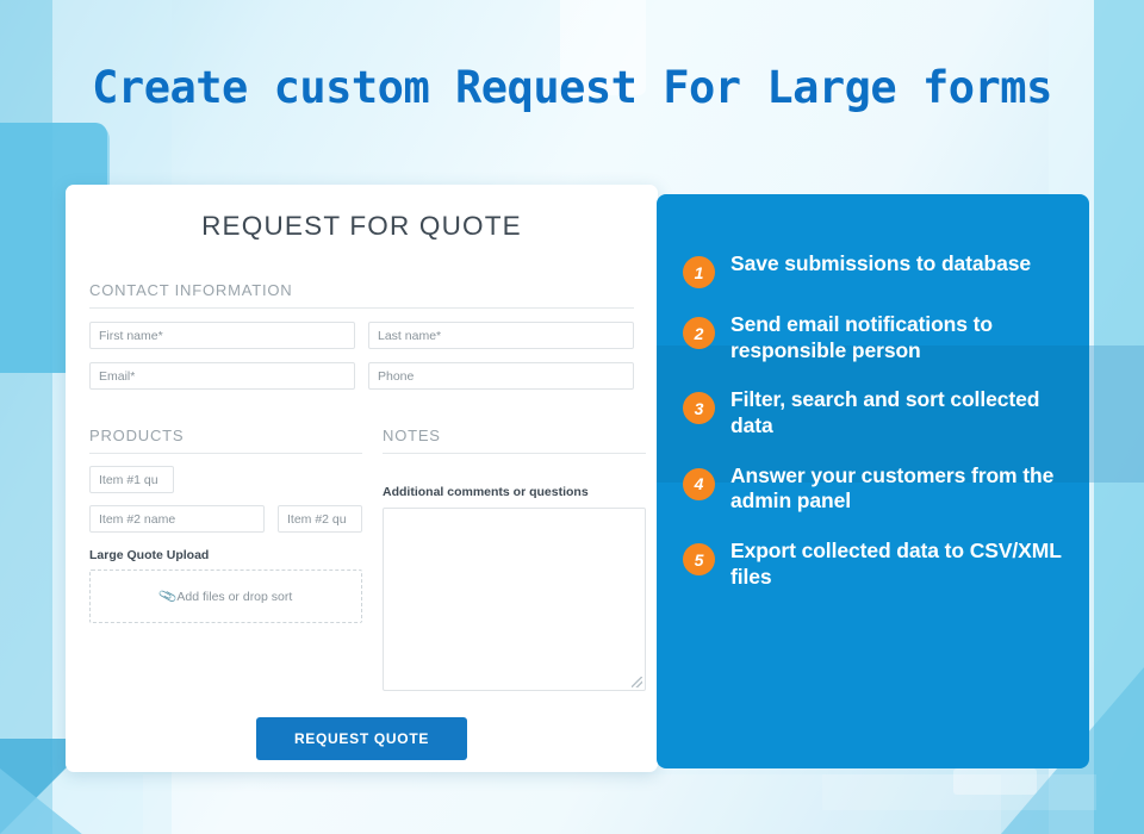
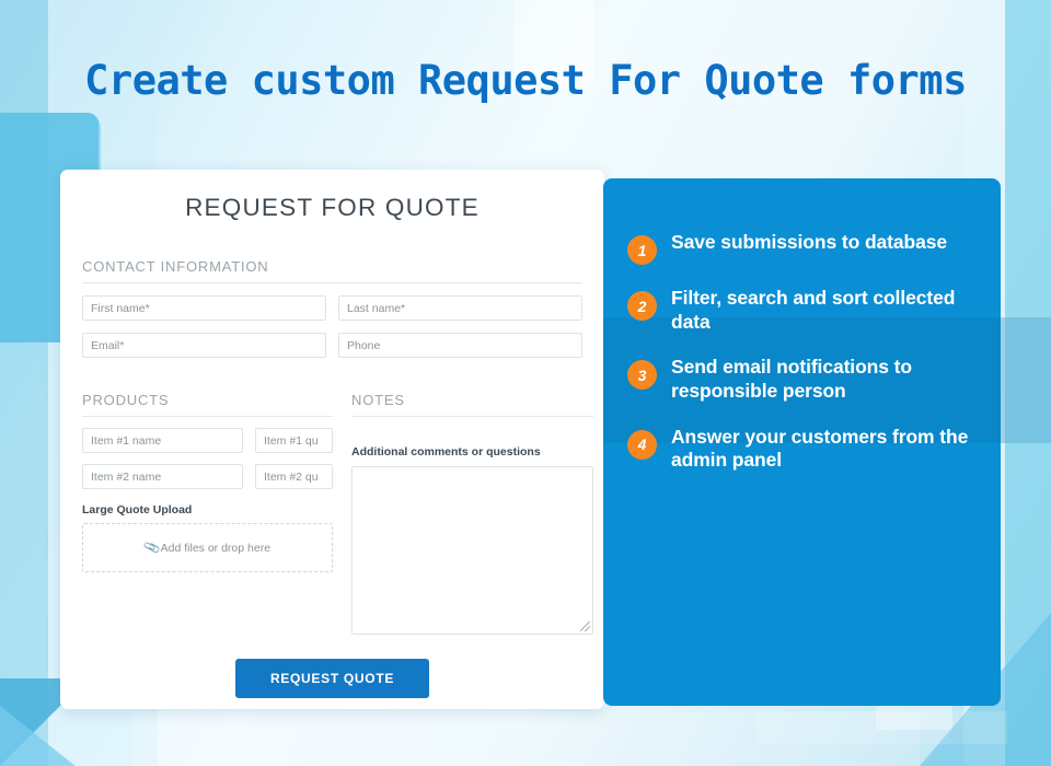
- Create custom Request For Large forms
+ Create custom Request For Quote forms
  REQUEST FOR QUOTE
  CONTACT INFORMATION
  First name*
  Last name*
  Email*
  Phone
  PRODUCTS
+ Item #1 name
  Item #1 qu
  Item #2 name
  Item #2 qu
  Large Quote Upload
- Add files or drop sort
+ Add files or drop here
  NOTES
  Additional comments or questions
  REQUEST QUOTE
  1
  Save submissions to database
  2
- Send email notifications to responsible person
+ Filter, search and sort collected data
  3
- Filter, search and sort collected data
+ Send email notifications to responsible person
  4
  Answer your customers from the admin panel
- 5
- Export collected data to CSV/XML files
